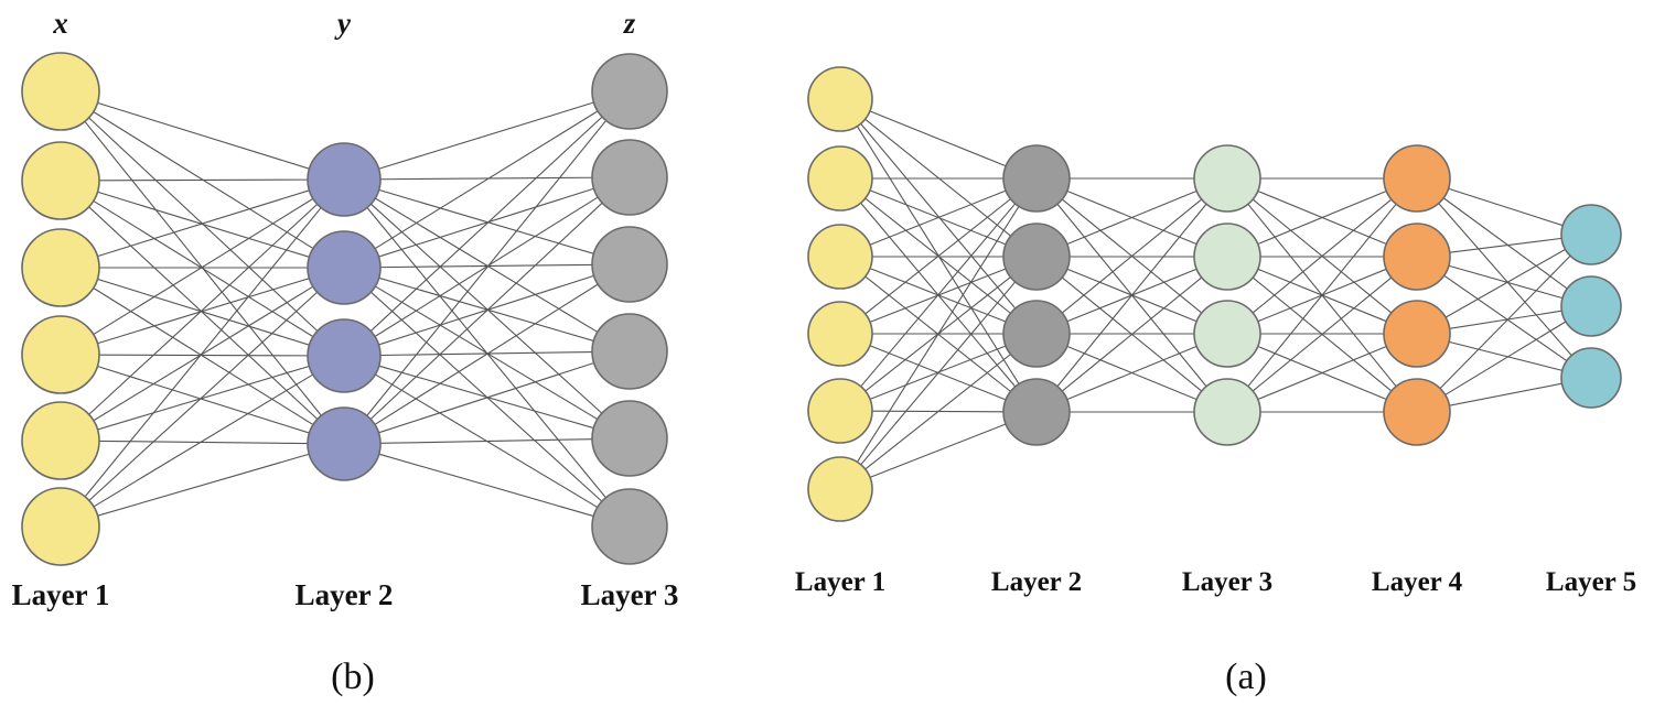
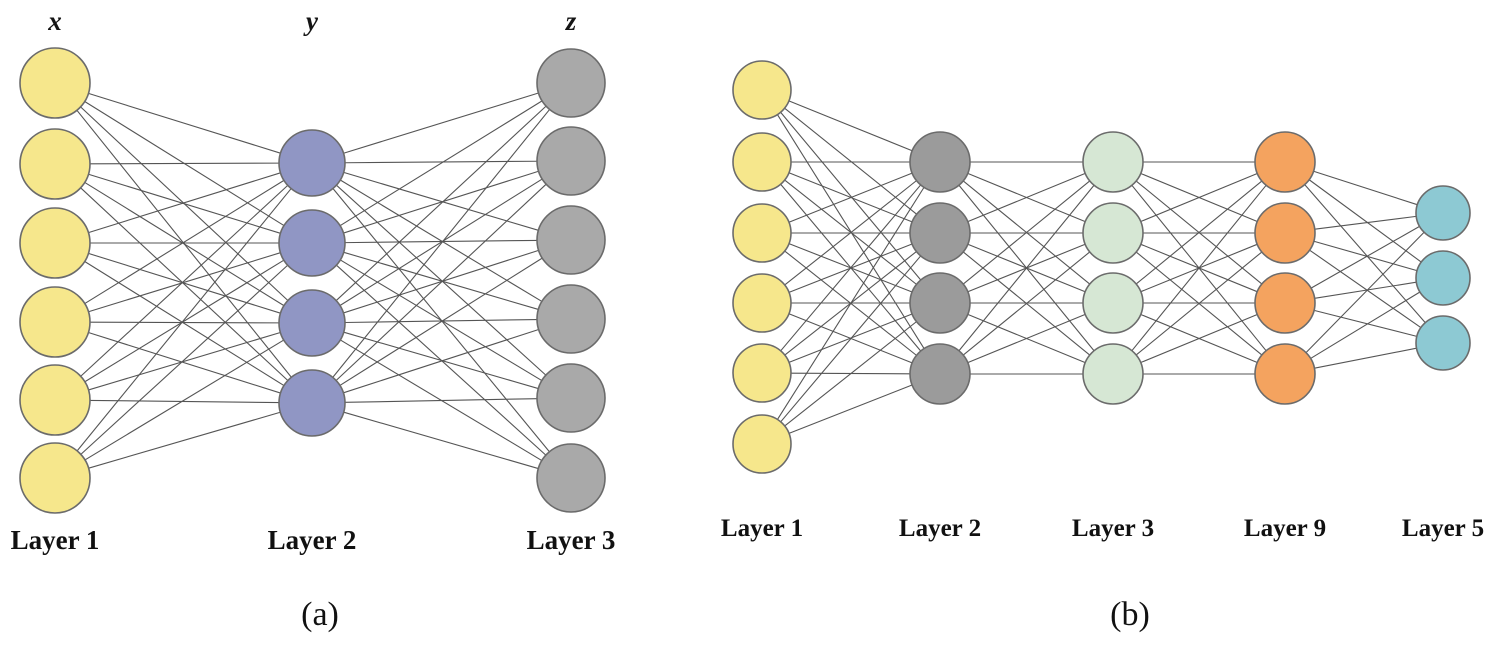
  Layer 1
  Layer 2
  Layer 3
  x
  y
  z
- (b)
+ (a)
  Layer 1
  Layer 2
  Layer 3
- Layer 4
+ Layer 9
  Layer 5
- (a)
+ (b)
